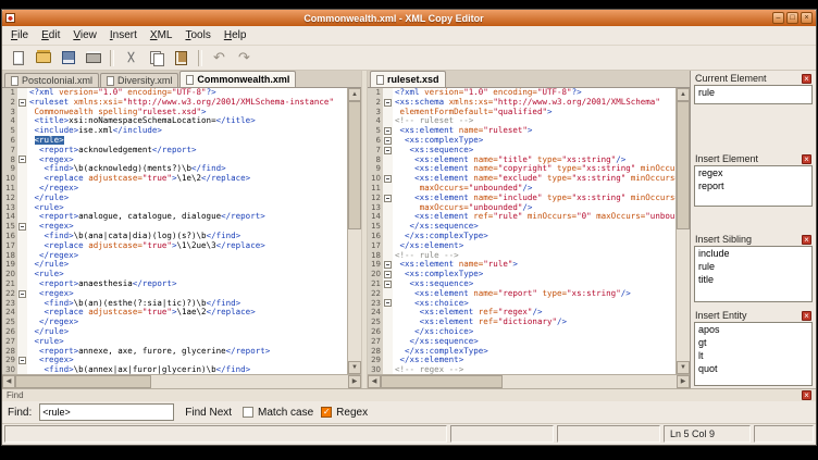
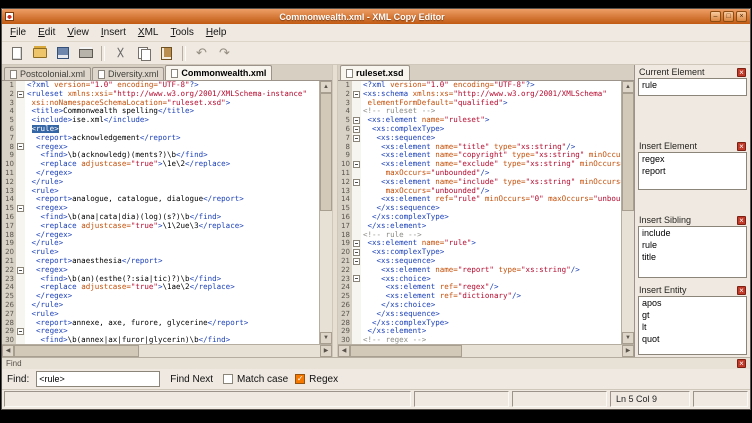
  Commonwealth.xml - XML Copy Editor
  File
  Edit
  View
  Insert
  XML
  Tools
  Help
  Postcolonial.xml
  Diversity.xml
  Commonwealth.xml
  1
  <?xml version="1.0" encoding="UTF-8"?>
  2
  <ruleset xmlns:xsi="http://www.w3.org/2001/XMLSchema-instance"
  3
- Commonwealth spelling"ruleset.xsd">
+ xsi:noNamespaceSchemaLocation="ruleset.xsd">
  4
- <title>xsi:noNamespaceSchemaLocation=</title>
+ <title>Commonwealth spelling</title>
  5
  <include>ise.xml</include>
  6
  <rule>
  7
  <report>acknowledgement</report>
  8
  <regex>
  9
  <find>\b(acknowledg)(ments?)\b</find>
  10
  <replace adjustcase="true">\1e\2</replace>
  11
  </regex>
  12
  </rule>
  13
  <rule>
  14
  <report>analogue, catalogue, dialogue</report>
  15
  <regex>
  16
  <find>\b(ana|cata|dia)(log)(s?)\b</find>
  17
  <replace adjustcase="true">\1\2ue\3</replace>
  18
  </regex>
  19
  </rule>
  20
  <rule>
  21
  <report>anaesthesia</report>
  22
  <regex>
  23
  <find>\b(an)(esthe(?:sia|tic)?)\b</find>
  24
  <replace adjustcase="true">\1ae\2</replace>
  25
  </regex>
  26
  </rule>
  27
  <rule>
  28
  <report>annexe, axe, furore, glycerine</report>
  29
  <regex>
  30
  <find>\b(annex|ax|furor|glycerin)\b</find>
  ruleset.xsd
  1
  <?xml version="1.0" encoding="UTF-8"?>
  2
  <xs:schema xmlns:xs="http://www.w3.org/2001/XMLSchema"
  3
  elementFormDefault="qualified">
  4
  <!-- ruleset -->
  5
  <xs:element name="ruleset">
  6
  <xs:complexType>
  7
  <xs:sequence>
  8
  <xs:element name="title" type="xs:string"/>
  9
  <xs:element name="copyright" type="xs:string" minOccu
  10
  <xs:element name="exclude" type="xs:string" minOccurs
  11
  maxOccurs="unbounded"/>
  12
  <xs:element name="include" type="xs:string" minOccurs
  13
  maxOccurs="unbounded"/>
  14
  <xs:element ref="rule" minOccurs="0" maxOccurs="unbou
  15
  </xs:sequence>
  16
  </xs:complexType>
  17
  </xs:element>
  18
  <!-- rule -->
  19
  <xs:element name="rule">
  20
  <xs:complexType>
  21
  <xs:sequence>
  22
  <xs:element name="report" type="xs:string"/>
  23
  <xs:choice>
  24
  <xs:element ref="regex"/>
  25
  <xs:element ref="dictionary"/>
  26
  </xs:choice>
  27
  </xs:sequence>
  28
  </xs:complexType>
  29
  </xs:element>
  30
  <!-- regex -->
  Current Element
  ×
  rule
  Insert Element
  ×
  regex
  report
  Insert Sibling
  ×
  include
  rule
  title
  Insert Entity
  ×
  apos
  gt
  lt
  quot
  Find
  ×
  Find:
  <rule>
  Find Next
  Match case
  Regex
  Ln 5 Col 9
